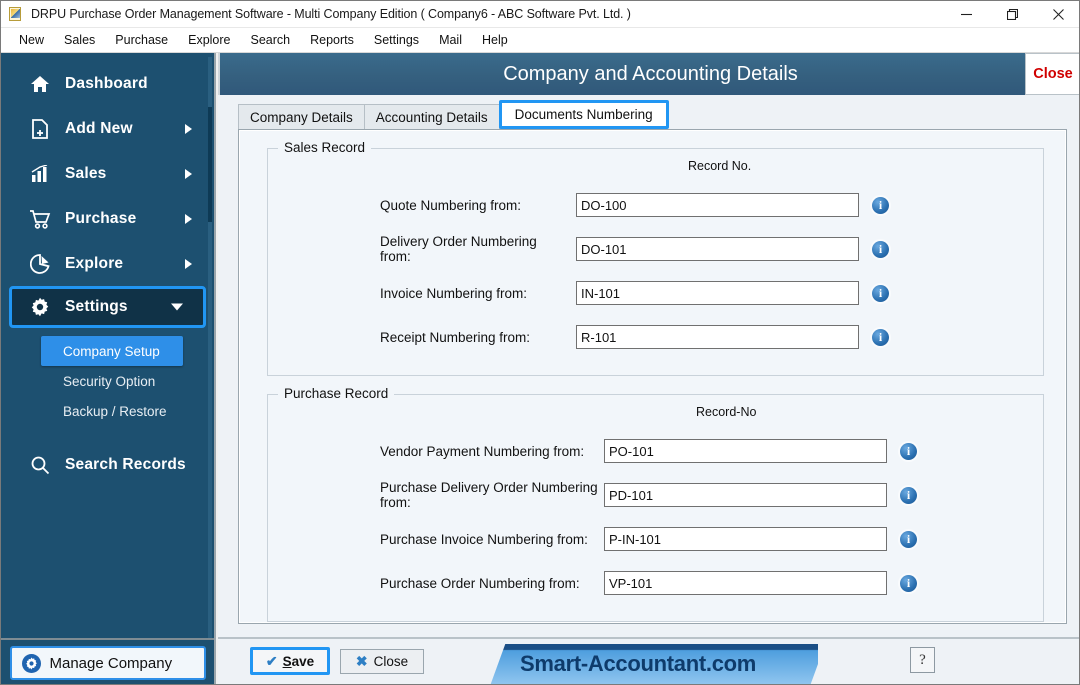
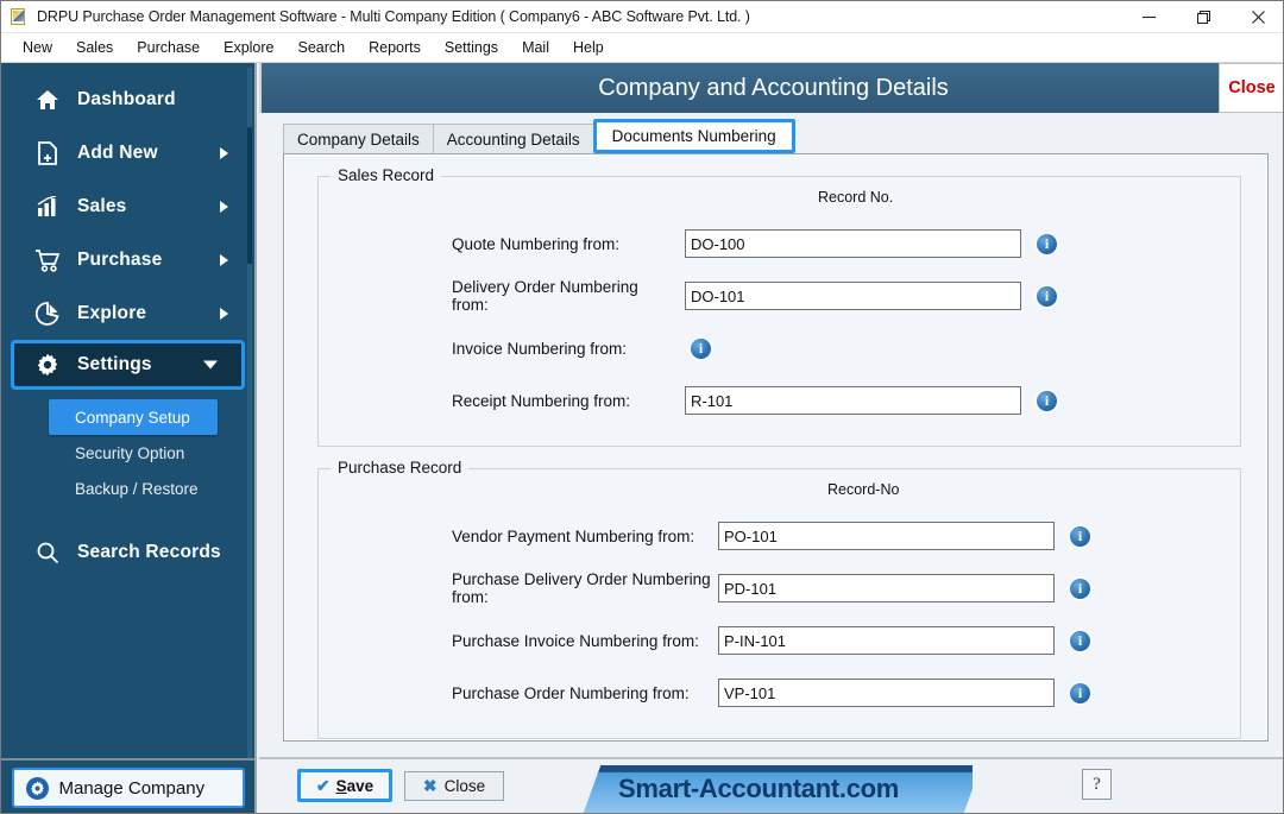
  DRPU Purchase Order Management Software - Multi Company Edition ( Company6 - ABC Software Pvt. Ltd. )
  New
  Sales
  Purchase
  Explore
  Search
  Reports
  Settings
  Mail
  Help
  Dashboard
  Add New
  Sales
  Purchase
  Explore
  Settings
  Company Setup
  Security Option
  Backup / Restore
  Search Records
  Manage Company
  Company and Accounting Details
  Close
  Company Details
  Accounting Details
  Documents Numbering
  Sales Record
  Record No.
  Quote Numbering from:
  DO-100
  i
  Delivery Order Numbering from:
  DO-101
  i
  Invoice Numbering from:
- IN-101
  i
  Receipt Numbering from:
  R-101
  i
  Purchase Record
  Record-No
  Vendor Payment Numbering from:
  PO-101
  i
  Purchase Delivery Order Numbering from:
  PD-101
  i
  Purchase Invoice Numbering from:
  P-IN-101
  i
  Purchase Order Numbering from:
  VP-101
  i
  ✔
  Save
  ✖
  Close
  Smart-Accountant.com
  ?
